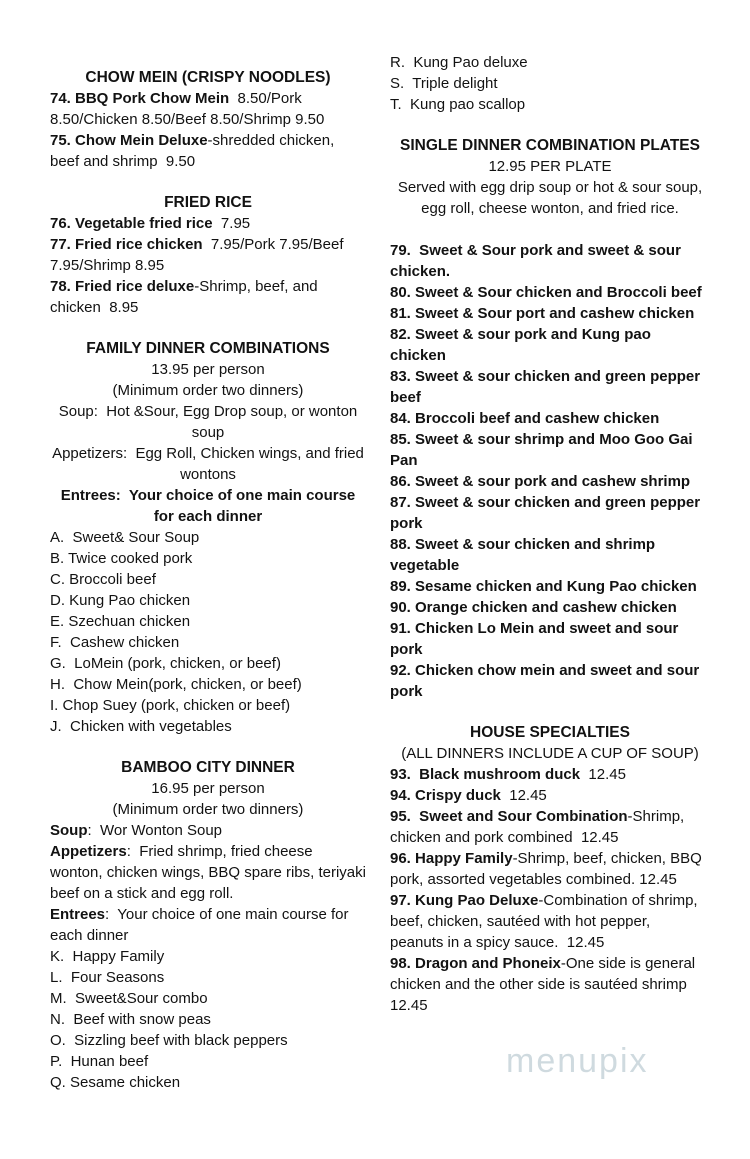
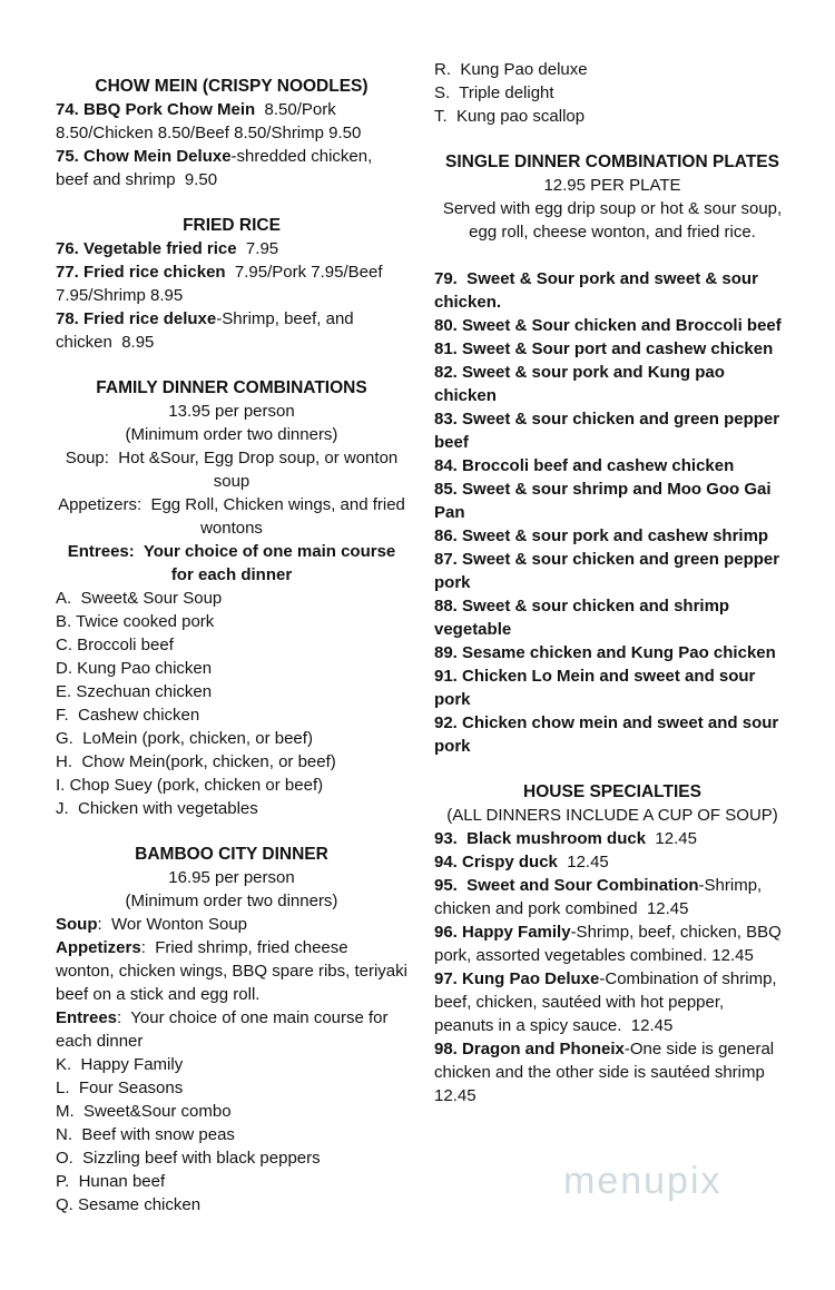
  menupix
  CHOW MEIN (CRISPY NOODLES)
  74. BBQ Pork Chow Mein 8.50/Pork 8.50/Chicken 8.50/Beef 8.50/Shrimp 9.50
  75. Chow Mein Deluxe-shredded chicken, beef and shrimp 9.50
  FRIED RICE
  76. Vegetable fried rice 7.95
  77. Fried rice chicken 7.95/Pork 7.95/Beef 7.95/Shrimp 8.95
  78. Fried rice deluxe-Shrimp, beef, and chicken 8.95
  FAMILY DINNER COMBINATIONS
  13.95 per person
  (Minimum order two dinners)
  Soup: Hot &Sour, Egg Drop soup, or wonton soup
  Appetizers: Egg Roll, Chicken wings, and fried wontons
  Entrees: Your choice of one main course for each dinner
  A. Sweet& Sour Soup
  B. Twice cooked pork
  C. Broccoli beef
  D. Kung Pao chicken
  E. Szechuan chicken
  F. Cashew chicken
  G. LoMein (pork, chicken, or beef)
  H. Chow Mein(pork, chicken, or beef)
  I. Chop Suey (pork, chicken or beef)
  J. Chicken with vegetables
  BAMBOO CITY DINNER
  16.95 per person
  (Minimum order two dinners)
  Soup: Wor Wonton Soup
  Appetizers: Fried shrimp, fried cheese wonton, chicken wings, BBQ spare ribs, teriyaki beef on a stick and egg roll.
  Entrees: Your choice of one main course for each dinner
  K. Happy Family
  L. Four Seasons
  M. Sweet&Sour combo
  N. Beef with snow peas
  O. Sizzling beef with black peppers
  P. Hunan beef
  Q. Sesame chicken
  R. Kung Pao deluxe
  S. Triple delight
  T. Kung pao scallop
  SINGLE DINNER COMBINATION PLATES
  12.95 PER PLATE
  Served with egg drip soup or hot & sour soup, egg roll, cheese wonton, and fried rice.
  79. Sweet & Sour pork and sweet & sour chicken.
  80. Sweet & Sour chicken and Broccoli beef
  81. Sweet & Sour port and cashew chicken
  82. Sweet & sour pork and Kung pao chicken
  83. Sweet & sour chicken and green pepper beef
  84. Broccoli beef and cashew chicken
  85. Sweet & sour shrimp and Moo Goo Gai Pan
  86. Sweet & sour pork and cashew shrimp
  87. Sweet & sour chicken and green pepper pork
  88. Sweet & sour chicken and shrimp vegetable
  89. Sesame chicken and Kung Pao chicken
- 90. Orange chicken and cashew chicken
  91. Chicken Lo Mein and sweet and sour pork
  92. Chicken chow mein and sweet and sour pork
  HOUSE SPECIALTIES
  (ALL DINNERS INCLUDE A CUP OF SOUP)
  93. Black mushroom duck 12.45
  94. Crispy duck 12.45
  95. Sweet and Sour Combination-Shrimp, chicken and pork combined 12.45
  96. Happy Family-Shrimp, beef, chicken, BBQ pork, assorted vegetables combined. 12.45
  97. Kung Pao Deluxe-Combination of shrimp, beef, chicken, sautéed with hot pepper, peanuts in a spicy sauce. 12.45
  98. Dragon and Phoneix-One side is general chicken and the other side is sautéed shrimp 12.45
